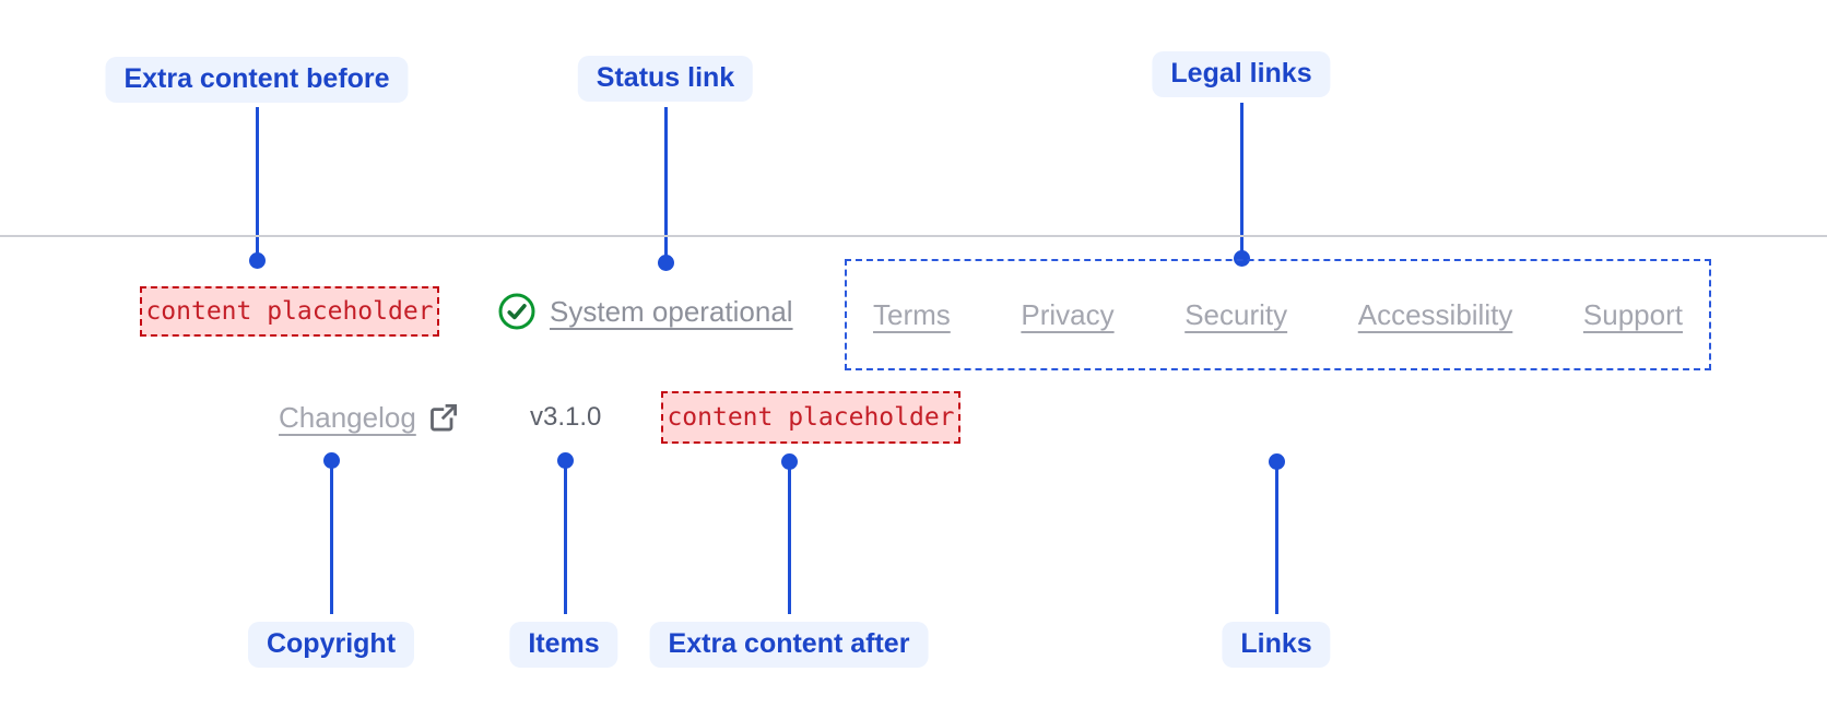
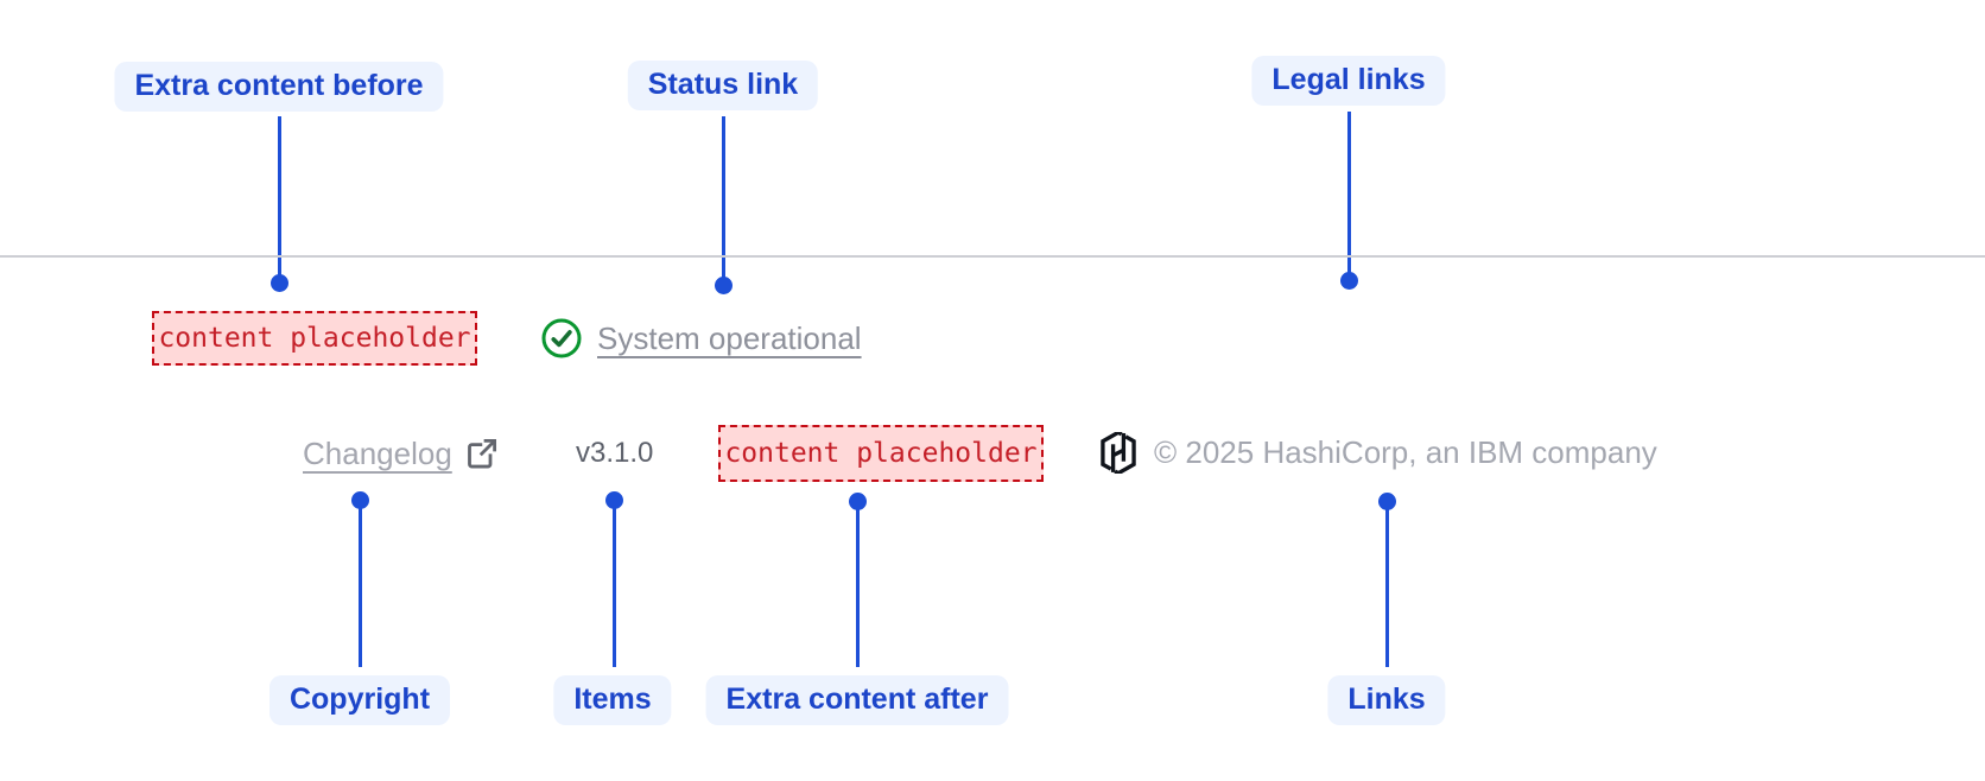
  Extra content before
  Status link
  Legal links
  content placeholder
  System operational
- Terms
- Privacy
- Security
- Accessibility
- Support
  Changelog
  v3.1.0
  content placeholder
+ © 2025 HashiCorp, an IBM company
  Copyright
  Items
  Extra content after
  Links
